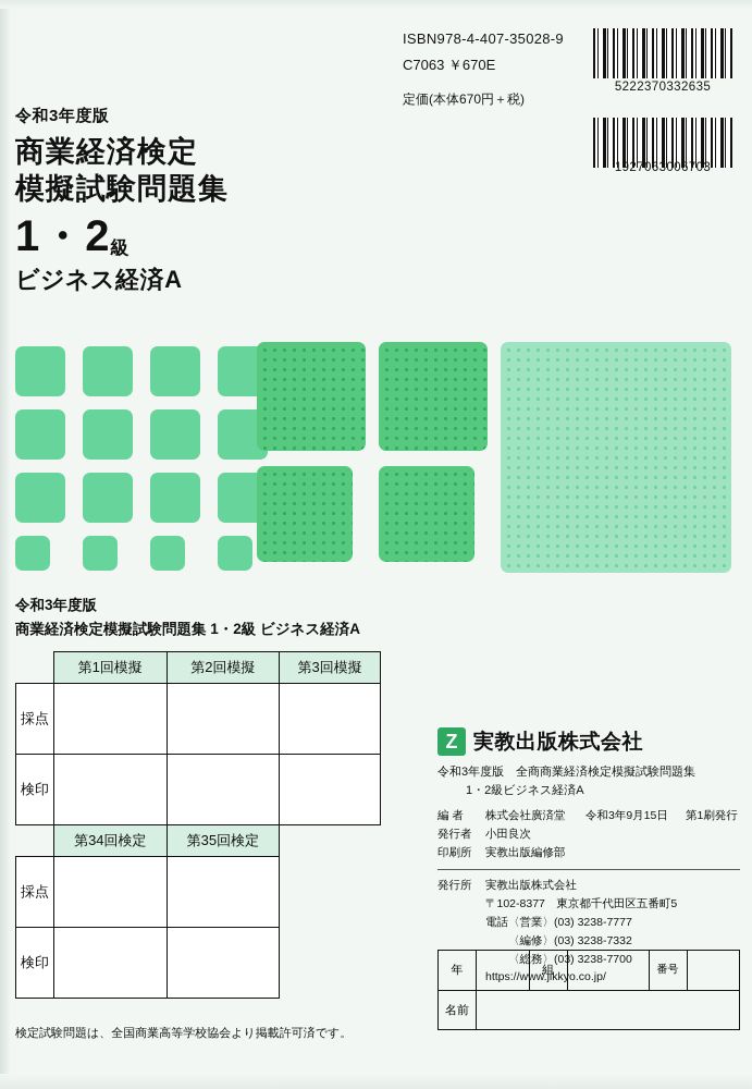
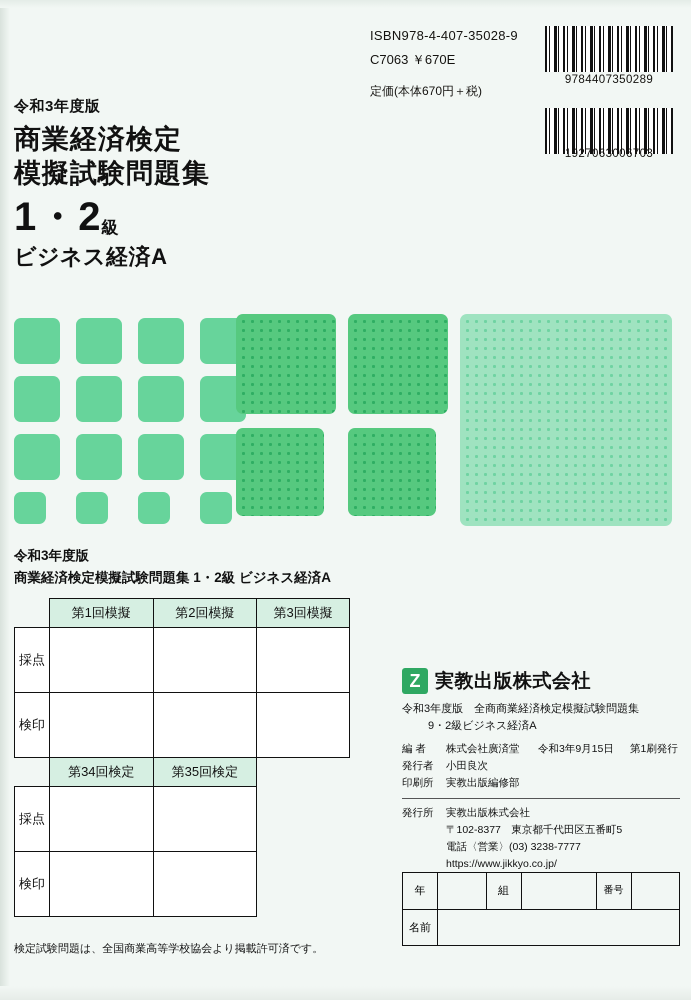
  ISBN978-4-407-35028-9
  C7063 ￥670E
  定価(本体670円＋税)
- 5222370332635
+ 9784407350289
  1927063006703
  令和3年度版
  商業経済検定
  模擬試験問題集
  1・2級
  ビジネス経済A
  令和3年度版
  商業経済検定模擬試験問題集 1・2級 ビジネス経済A
  	第1回模擬	第2回模擬	第3回模擬
  採点
  検印
  	第34回検定	第35回検定
  採点
  検印
  検定試験問題は、全国商業高等学校協会より掲載許可済です。
  Z
  実教出版株式会社
  令和3年度版 全商商業経済検定模擬試験問題集
- 1・2級ビジネス経済A
+ 9・2級ビジネス経済A
  編 者
  株式会社廣済堂
  令和3年9月15日
  第1刷発行
  発行者
  小田良次
  印刷所
  実教出版編修部
  発行所
  実教出版株式会社
  〒102-8377 東京都千代田区五番町5
  電話〈営業〉(03) 3238-7777
- 〈編修〉(03) 3238-7332
- 〈総務〉(03) 3238-7700
  https://www.jikkyo.co.jp/
  年
  組
  番号
  名前
